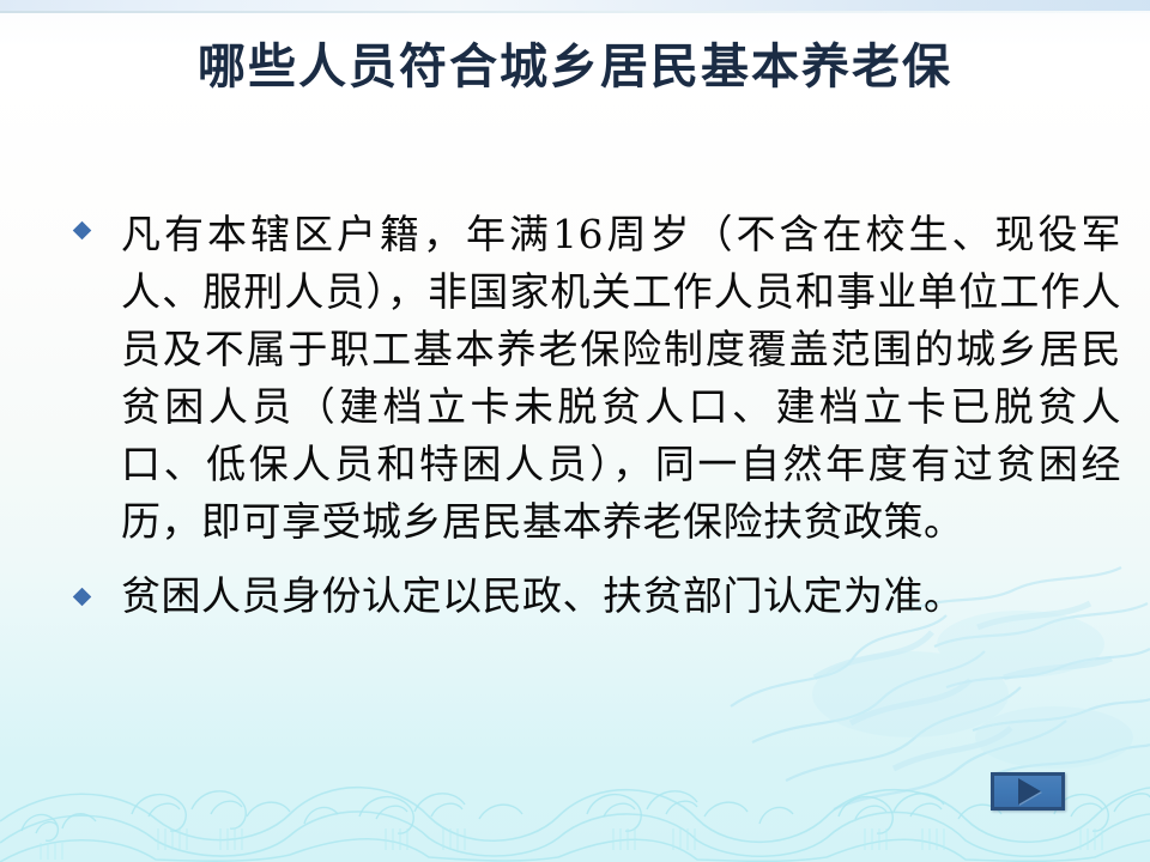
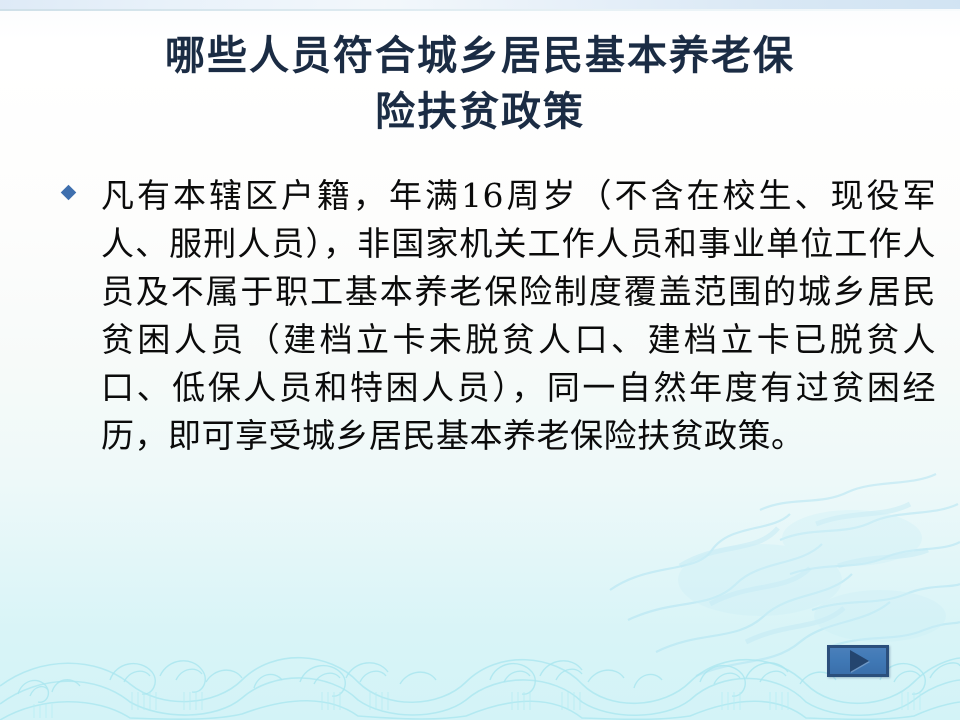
  哪些人员符合城乡居民基本养老保
+ 险扶贫政策
  凡有本辖区户籍，年满16周岁（不含在校生、现役军人、服刑人员），非国家机关工作人员和事业单位工作人员及不属于职工基本养老保险制度覆盖范围的城乡居民贫困人员（建档立卡未脱贫人口、建档立卡已脱贫人口、低保人员和特困人员），同一自然年度有过贫困经历，即可享受城乡居民基本养老保险扶贫政策。
- 贫困人员身份认定以民政、扶贫部门认定为准。
